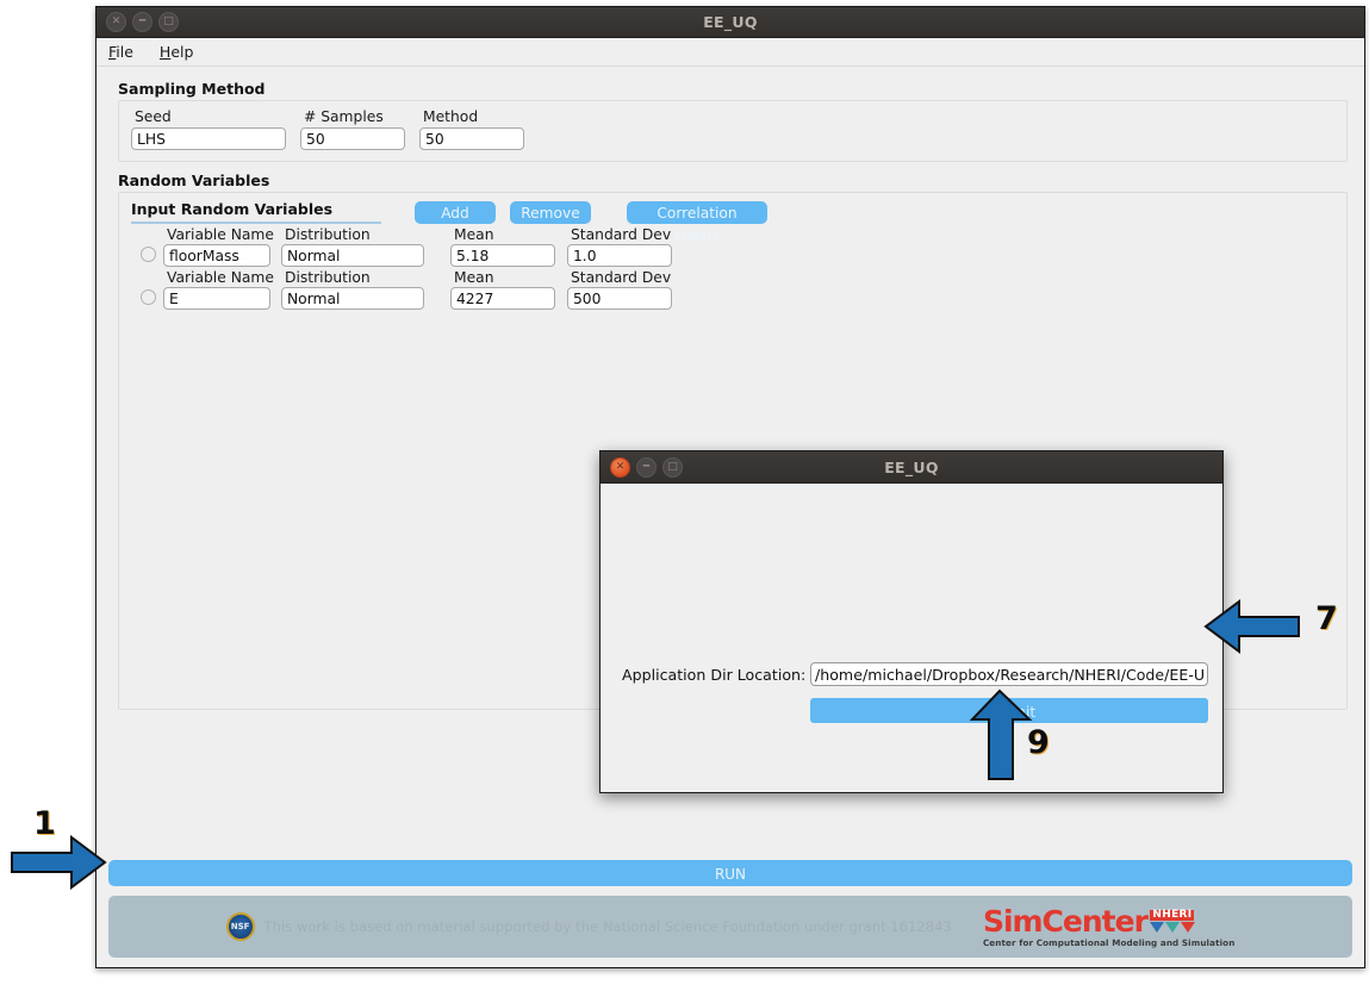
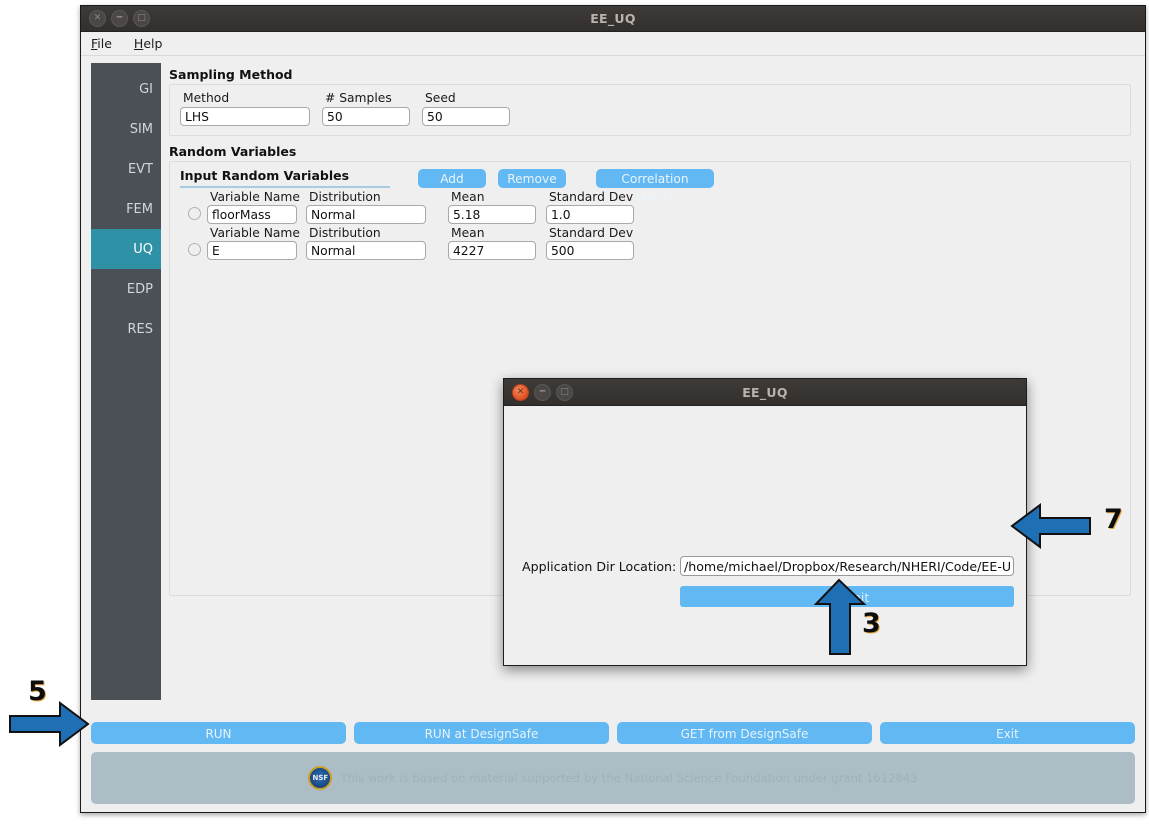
  ✕
  ━
  □
  EE_UQ
  File
  Help
+ GI
+ SIM
+ EVT
+ FEM
+ UQ
+ EDP
+ RES
  Sampling Method
- Seed
+ Method
  LHS
  # Samples
  50
- Method
+ Seed
  50
  Random Variables
  Input Random Variables
  Add
  Remove
  Variable Name
  floorMass
  Distribution
  Normal
  Mean
  5.18
  Standard Dev
  1.0
  Variable Name
  E
  Distribution
  Normal
  Mean
  4227
  Standard Dev
  500
  RUN
+ RUN at DesignSafe
+ GET from DesignSafe
+ Exit
  NSF
- SimCenter
- NHERI
- Center for Computational Modeling and Simulation
  ✕
  ━
  □
  EE_UQ
  Application Dir Location:
  /home/michael/Dropbox/Research/NHERI/Code/EE-U
- 1
+ 5
  7
- 9
+ 3
